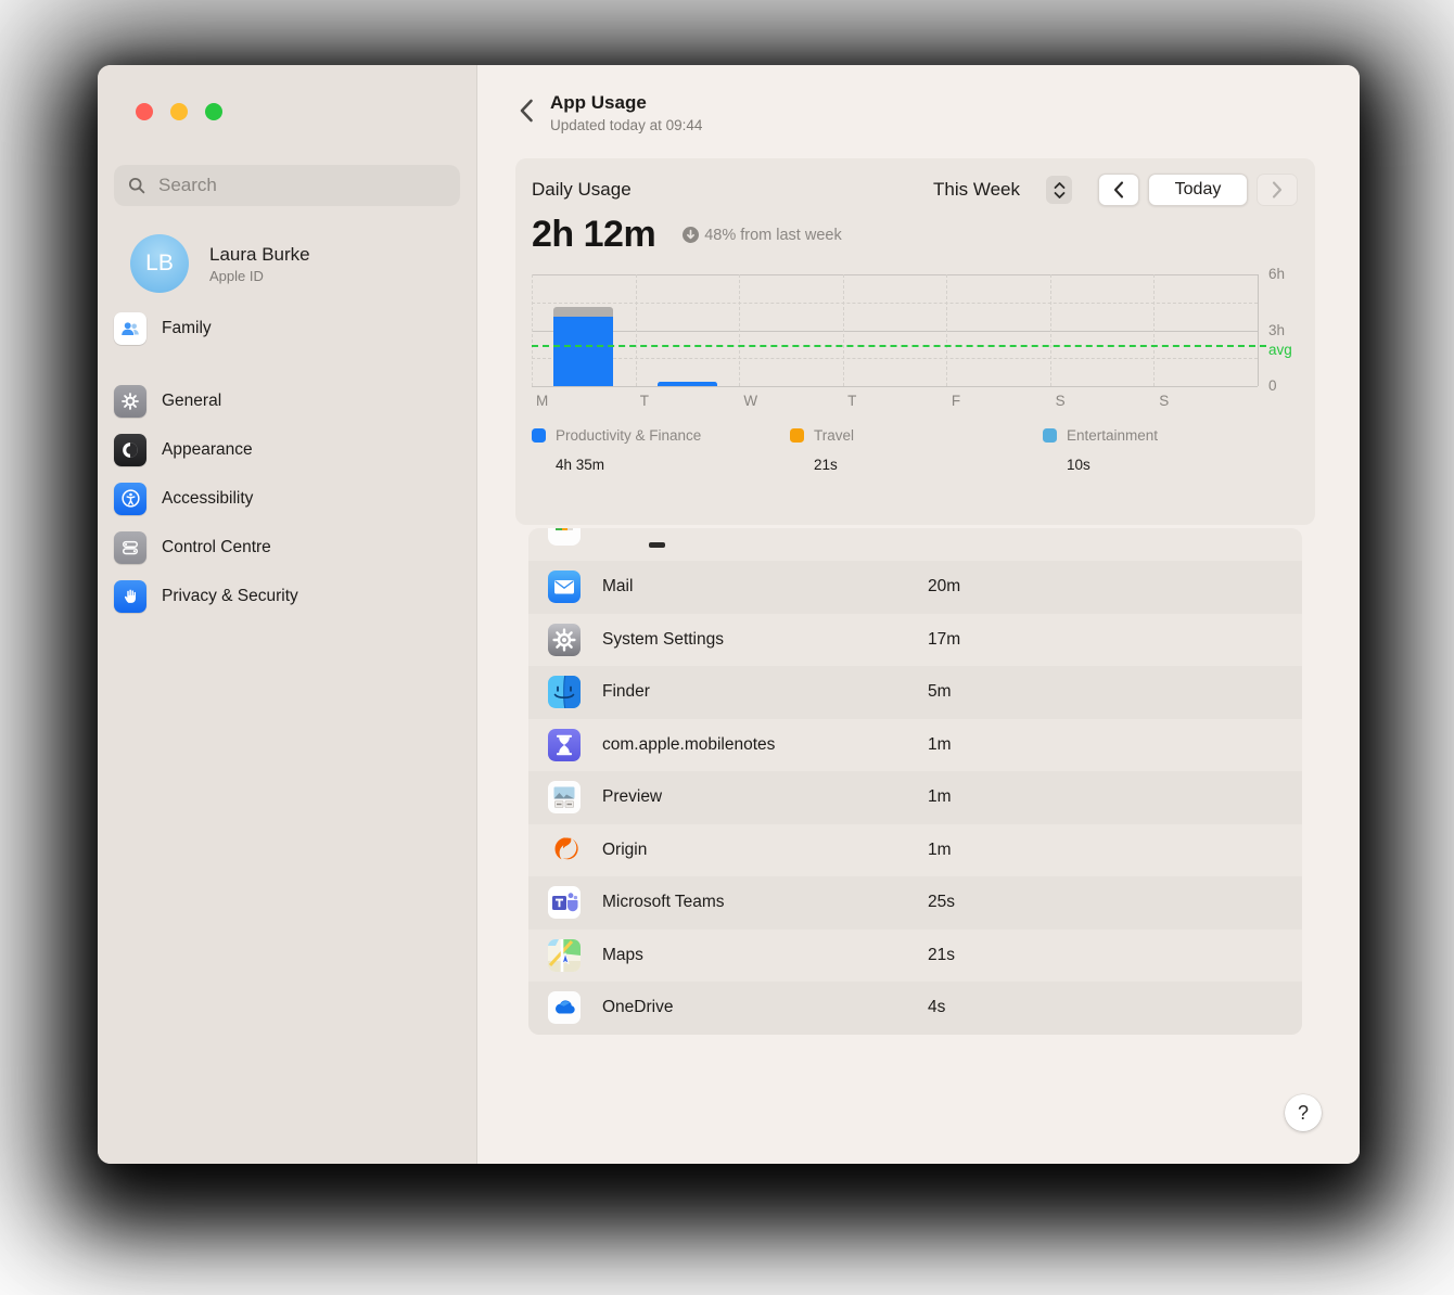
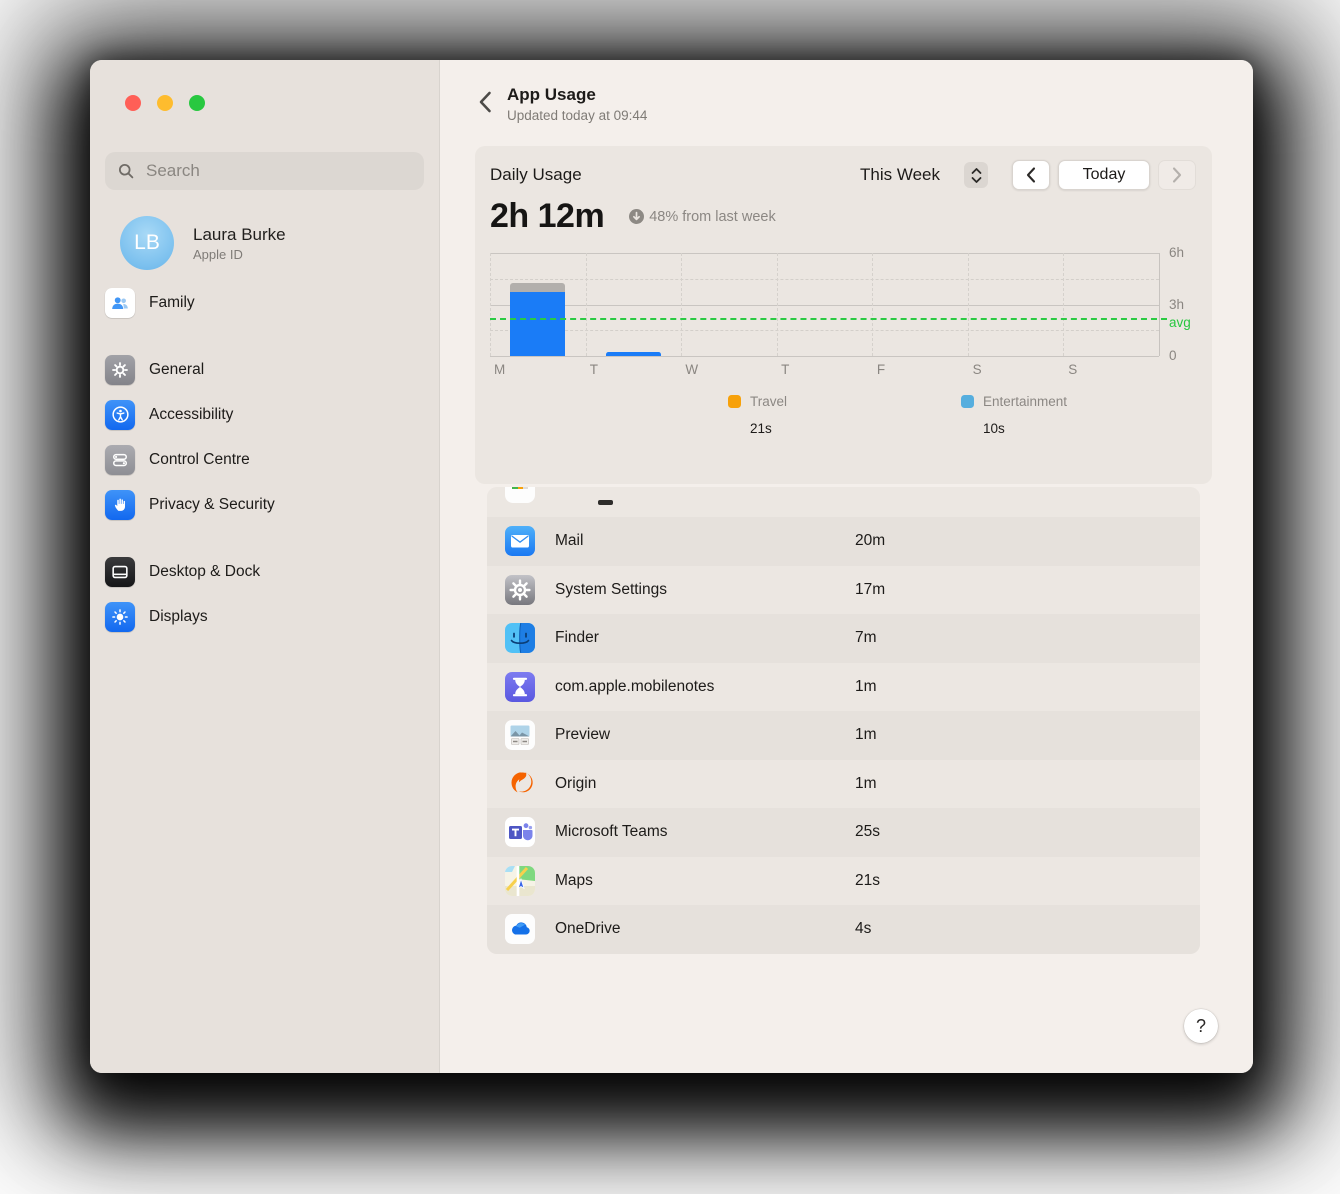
  Search
  LB
  Laura Burke
  Apple ID
  Family
  General
- Appearance
  Accessibility
  Control Centre
  Privacy & Security
+ Desktop & Dock
+ Displays
  App Usage
  Updated today at 09:44
  Daily Usage
  This Week
  Today
  2h 12m
  48% from last week
  6h
  3h
  0
  avg
  M
  T
  W
  T
  F
  S
  S
- Productivity & Finance
- 4h 35m
  Travel
  21s
  Entertainment
  10s
  Mail
  20m
  System Settings
  17m
  Finder
- 5m
+ 7m
  com.apple.mobilenotes
  1m
  Preview
  1m
  Origin
  1m
  Microsoft Teams
  25s
  Maps
  21s
  OneDrive
  4s
  ?
